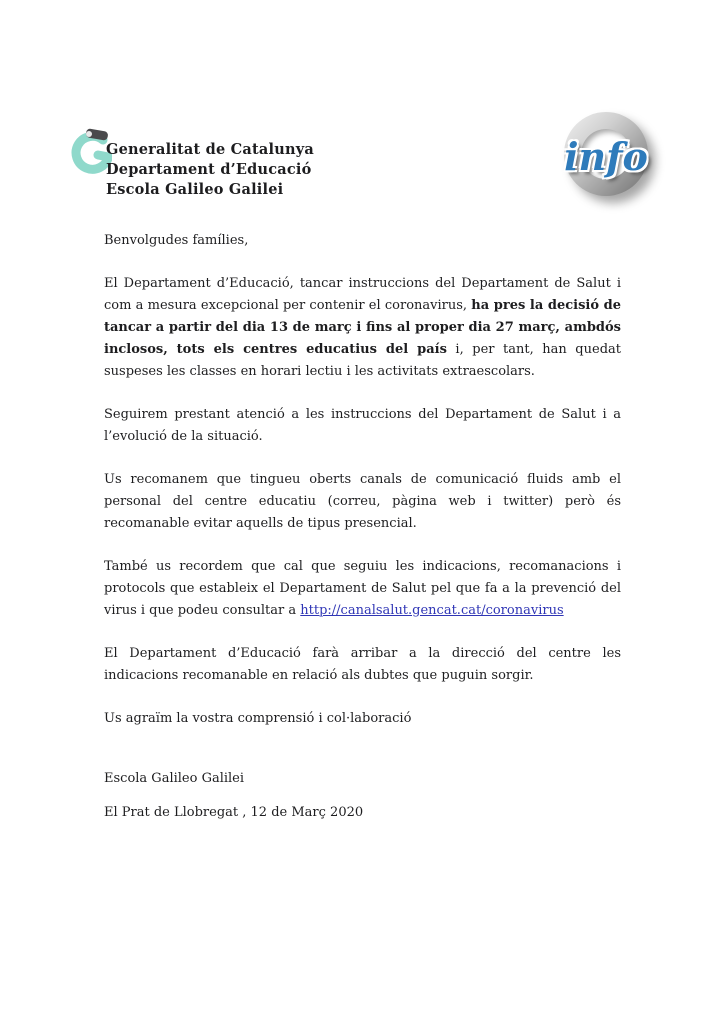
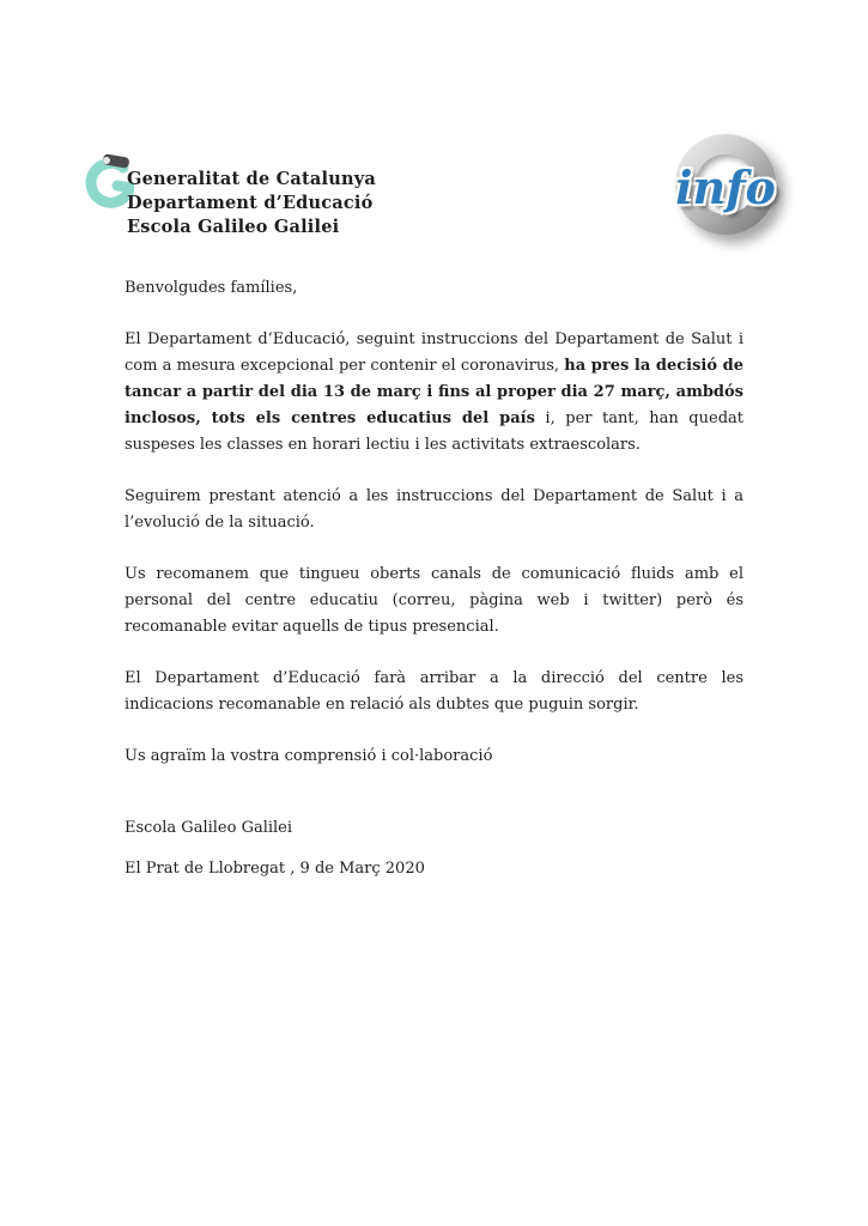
  Generalitat de Catalunya
  Departament d’Educació
  Escola Galileo Galilei
  info
  Benvolgudes famílies,
- El Departament d’Educació, tancar instruccions del Departament de Salut i com a mesura excepcional per contenir el coronavirus, ha pres la decisió de tancar a partir del dia 13 de març i fins al proper dia 27 març, ambdós inclosos, tots els centres educatius del país i, per tant, han quedat suspeses les classes en horari lectiu i les activitats extraescolars.
+ El Departament d’Educació, seguint instruccions del Departament de Salut i com a mesura excepcional per contenir el coronavirus, ha pres la decisió de tancar a partir del dia 13 de març i fins al proper dia 27 març, ambdós inclosos, tots els centres educatius del país i, per tant, han quedat suspeses les classes en horari lectiu i les activitats extraescolars.
  Seguirem prestant atenció a les instruccions del Departament de Salut i a l’evolució de la situació.
  Us recomanem que tingueu oberts canals de comunicació fluids amb el personal del centre educatiu (correu, pàgina web i twitter) però és recomanable evitar aquells de tipus presencial.
- També us recordem que cal que seguiu les indicacions, recomanacions i protocols que estableix el Departament de Salut pel que fa a la prevenció del virus i que podeu consultar a http://canalsalut.gencat.cat/coronavirus
  El Departament d’Educació farà arribar a la direcció del centre les indicacions recomanable en relació als dubtes que puguin sorgir.
  Us agraïm la vostra comprensió i col·laboració
  Escola Galileo Galilei
- El Prat de Llobregat , 12 de Març 2020
+ El Prat de Llobregat , 9 de Març 2020
